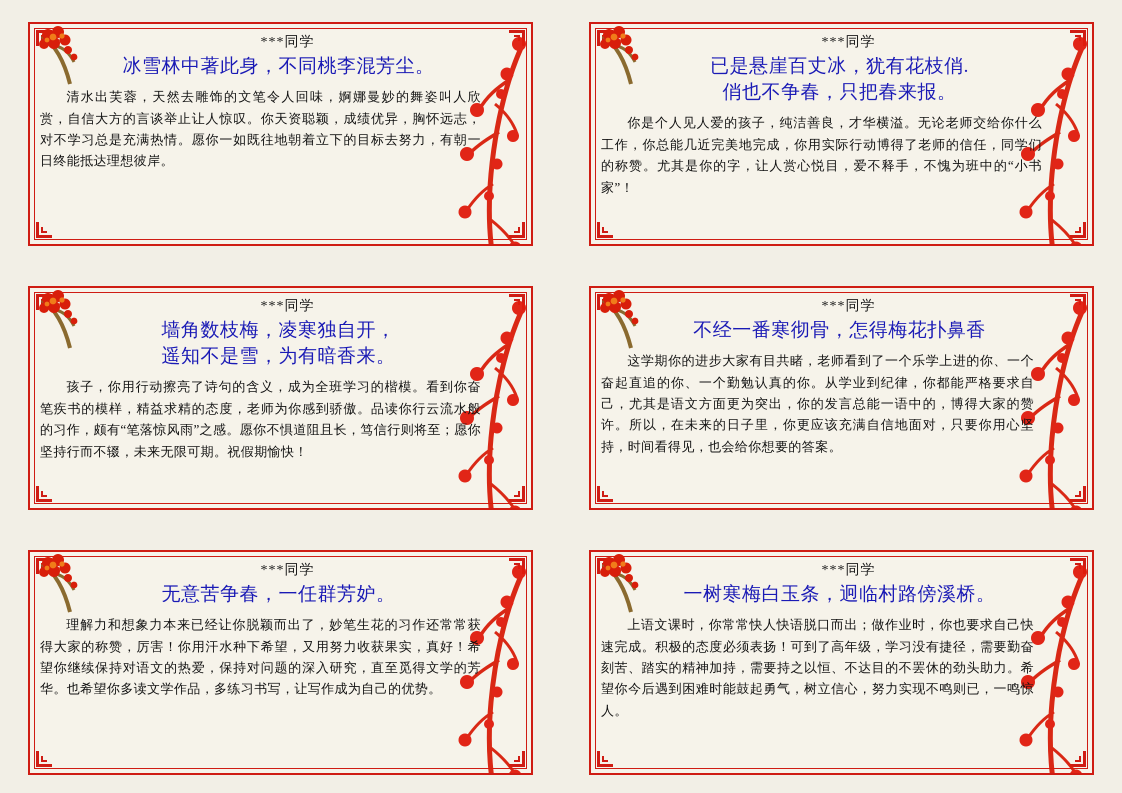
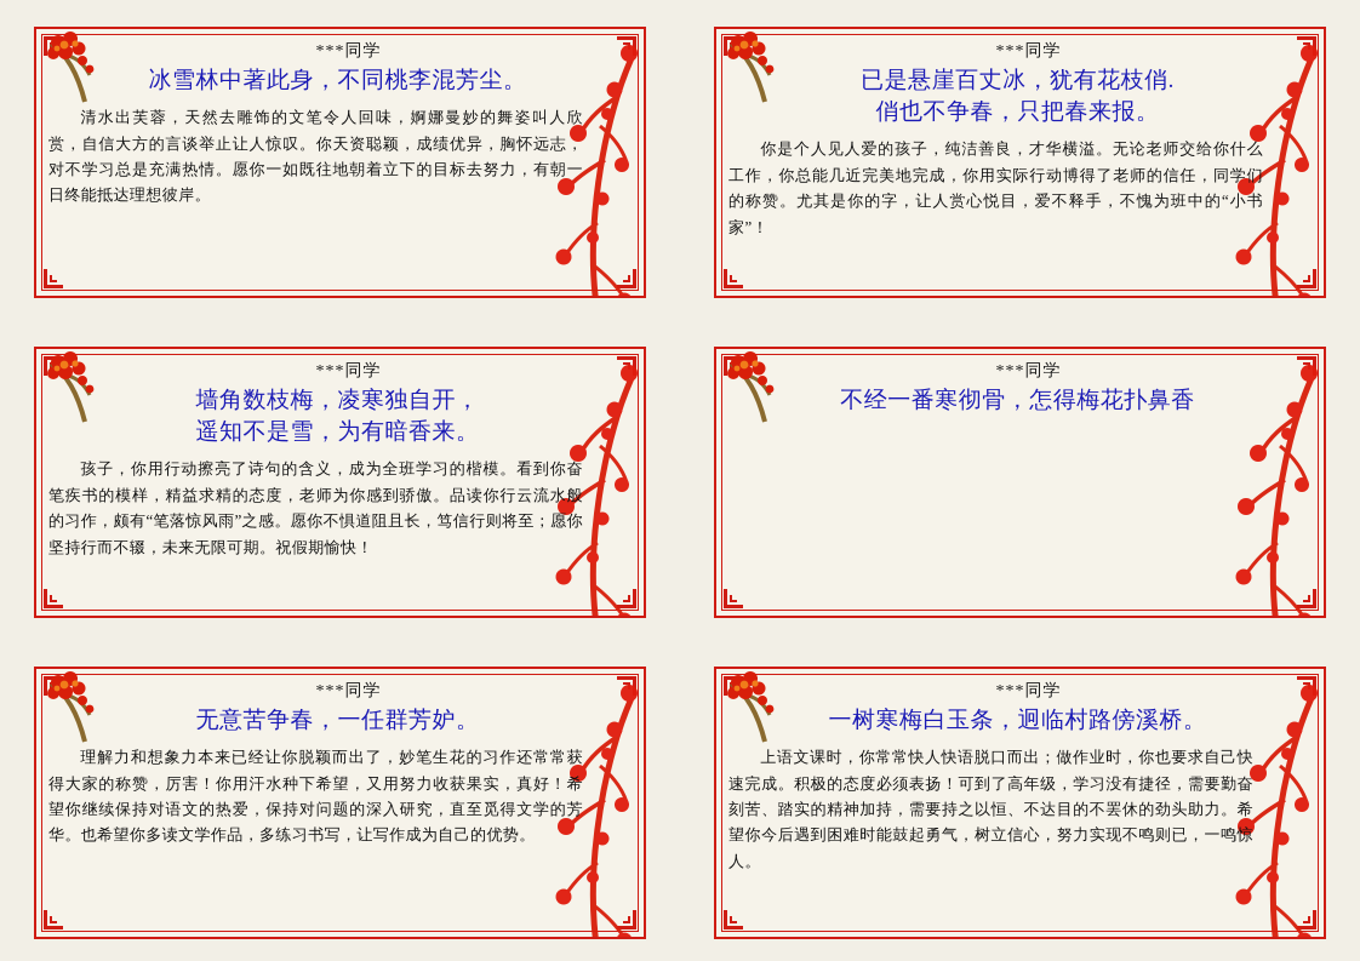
  ***同学
  冰雪林中著此身，不同桃李混芳尘。
  清水出芙蓉，天然去雕饰的文笔令人回味，婀娜曼妙的舞姿叫人欣赏，自信大方的言谈举止让人惊叹。你天资聪颖，成绩优异，胸怀远志，对不学习总是充满热情。愿你一如既往地朝着立下的目标去努力，有朝一日终能抵达理想彼岸。
  ***同学
  已是悬崖百丈冰，犹有花枝俏.
  俏也不争春，只把春来报。
  你是个人见人爱的孩子，纯洁善良，才华横溢。无论老师交给你什么工作，你总能几近完美地完成，你用实际行动博得了老师的信任，同学们的称赞。尤其是你的字，让人赏心悦目，爱不释手，不愧为班中的“小书家”！
  ***同学
  墙角数枝梅，凌寒独自开，
  遥知不是雪，为有暗香来。
  孩子，你用行动擦亮了诗句的含义，成为全班学习的楷模。看到你奋笔疾书的模样，精益求精的态度，老师为你感到骄傲。品读你行云流水般的习作，颇有“笔落惊风雨”之感。愿你不惧道阻且长，笃信行则将至；愿你坚持行而不辍，未来无限可期。祝假期愉快！
  ***同学
  不经一番寒彻骨，怎得梅花扑鼻香
- 这学期你的进步大家有目共睹，老师看到了一个乐学上进的你、一个奋起直追的你、一个勤勉认真的你。从学业到纪律，你都能严格要求自己，尤其是语文方面更为突出，你的发言总能一语中的，博得大家的赞许。所以，在未来的日子里，你更应该充满自信地面对，只要你用心坚持，时间看得见，也会给你想要的答案。
  ***同学
  无意苦争春，一任群芳妒。
  理解力和想象力本来已经让你脱颖而出了，妙笔生花的习作还常常获得大家的称赞，厉害！你用汗水种下希望，又用努力收获果实，真好！希望你继续保持对语文的热爱，保持对问题的深入研究，直至觅得文学的芳华。也希望你多读文学作品，多练习书写，让写作成为自己的优势。
  ***同学
  一树寒梅白玉条，迥临村路傍溪桥。
  上语文课时，你常常快人快语脱口而出；做作业时，你也要求自己快速完成。积极的态度必须表扬！可到了高年级，学习没有捷径，需要勤奋刻苦、踏实的精神加持，需要持之以恒、不达目的不罢休的劲头助力。希望你今后遇到困难时能鼓起勇气，树立信心，努力实现不鸣则已，一鸣惊人。
